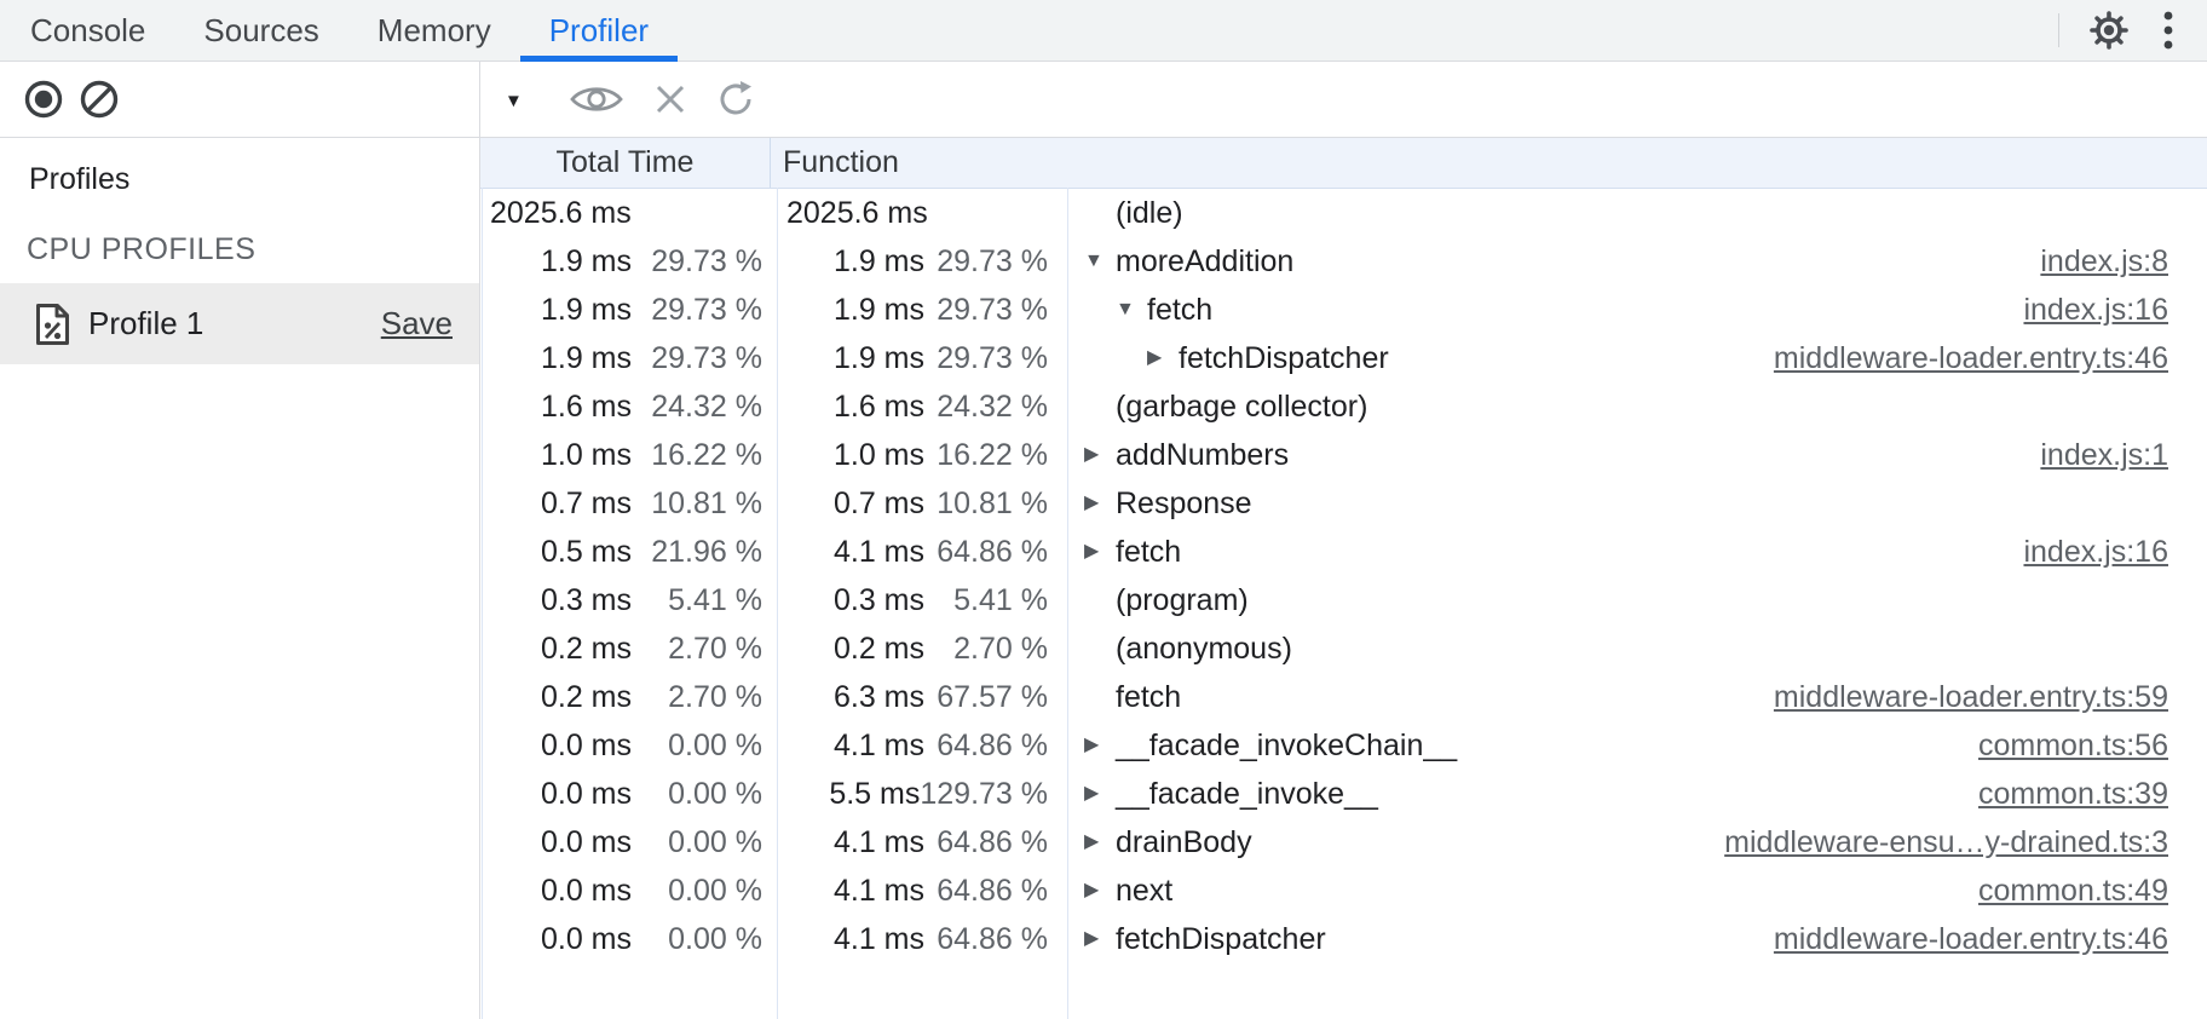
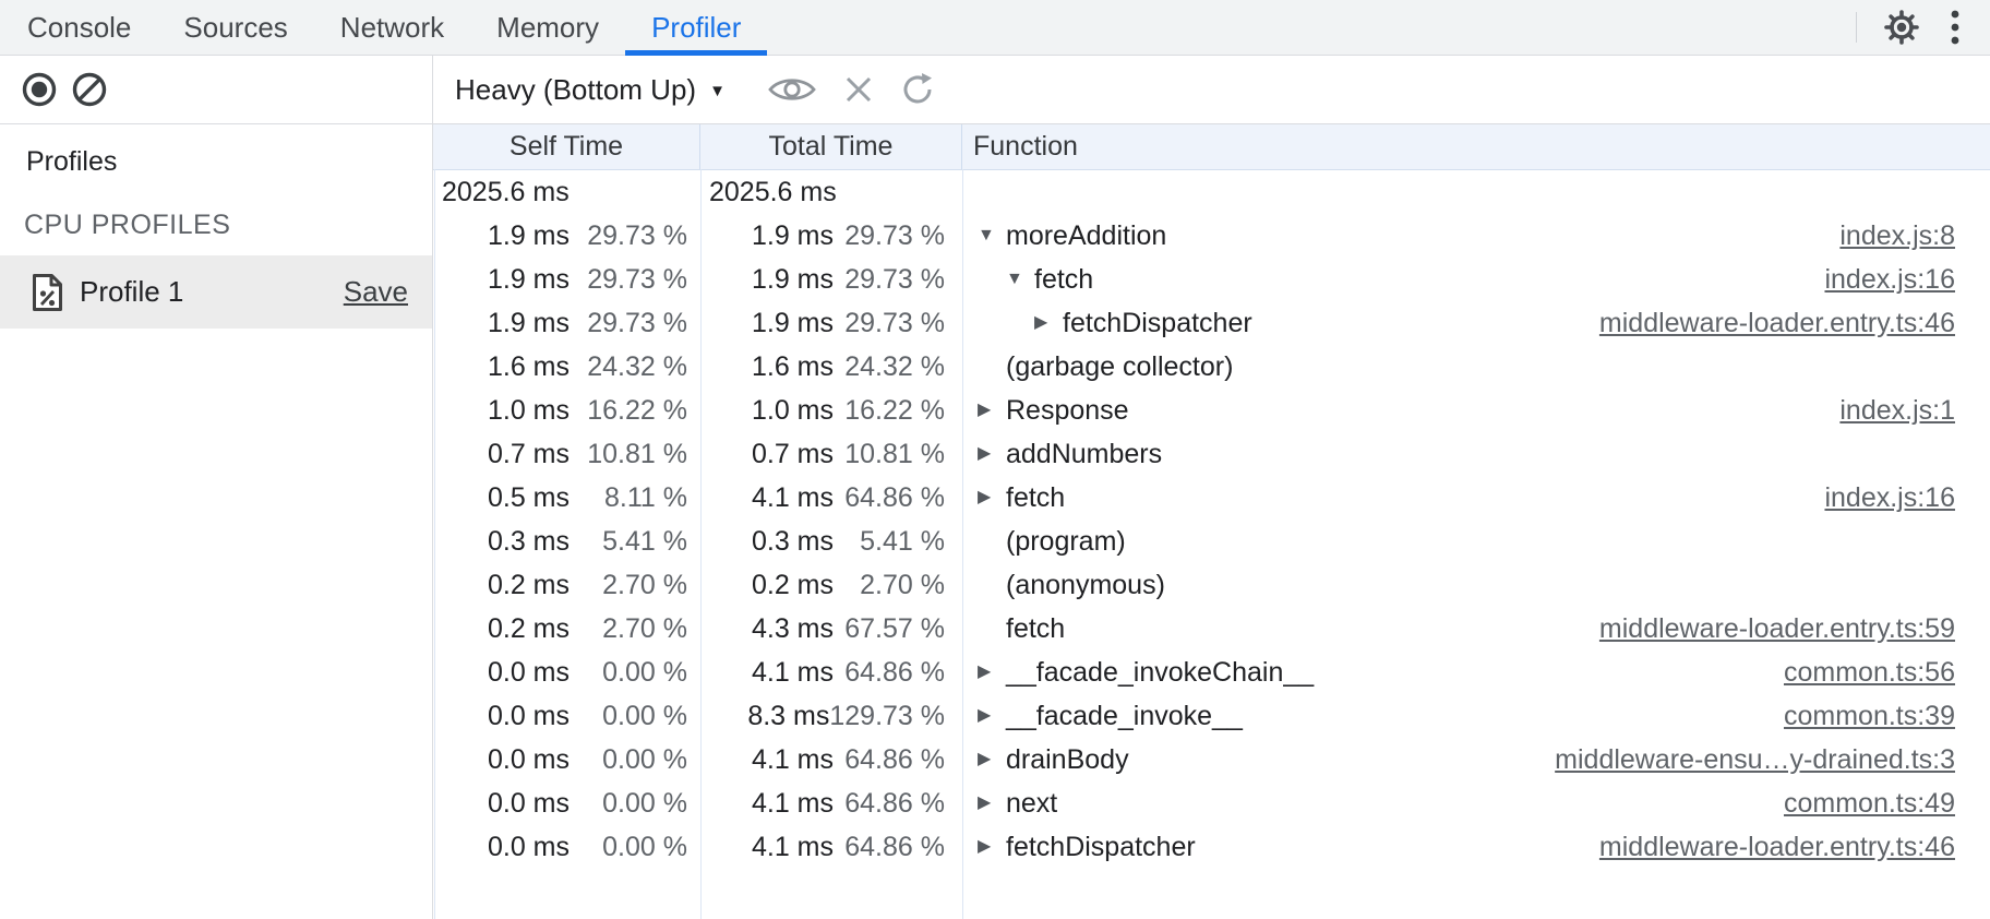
  Console
  Sources
+ Network
  Memory
  Profiler
+ Heavy (Bottom Up)
  ▼
  Profiles
  CPU PROFILES
  Profile 1
  Save
+ Self Time
  Total Time
  Function
  2025.6 ms
  2025.6 ms
- (idle)
  1.9 ms
  29.73 %
  1.9 ms
  29.73 %
  ▼
  moreAddition
  index.js:8
  1.9 ms
  29.73 %
  1.9 ms
  29.73 %
  ▼
  fetch
  index.js:16
  1.9 ms
  29.73 %
  1.9 ms
  29.73 %
  ▶
  fetchDispatcher
  middleware-loader.entry.ts:46
  1.6 ms
  24.32 %
  1.6 ms
  24.32 %
  (garbage collector)
  1.0 ms
  16.22 %
  1.0 ms
  16.22 %
  ▶
- addNumbers
+ Response
  index.js:1
  0.7 ms
  10.81 %
  0.7 ms
  10.81 %
  ▶
- Response
+ addNumbers
  0.5 ms
- 21.96 %
+ 8.11 %
  4.1 ms
  64.86 %
  ▶
  fetch
  index.js:16
  0.3 ms
  5.41 %
  0.3 ms
  5.41 %
  (program)
  0.2 ms
  2.70 %
  0.2 ms
  2.70 %
  (anonymous)
  0.2 ms
  2.70 %
- 6.3 ms
+ 4.3 ms
  67.57 %
  fetch
  middleware-loader.entry.ts:59
  0.0 ms
  0.00 %
  4.1 ms
  64.86 %
  ▶
  __facade_invokeChain__
  common.ts:56
  0.0 ms
  0.00 %
- 5.5 ms
+ 8.3 ms
  129.73 %
  ▶
  __facade_invoke__
  common.ts:39
  0.0 ms
  0.00 %
  4.1 ms
  64.86 %
  ▶
  drainBody
  middleware-ensu…y-drained.ts:3
  0.0 ms
  0.00 %
  4.1 ms
  64.86 %
  ▶
  next
  common.ts:49
  0.0 ms
  0.00 %
  4.1 ms
  64.86 %
  ▶
  fetchDispatcher
  middleware-loader.entry.ts:46
